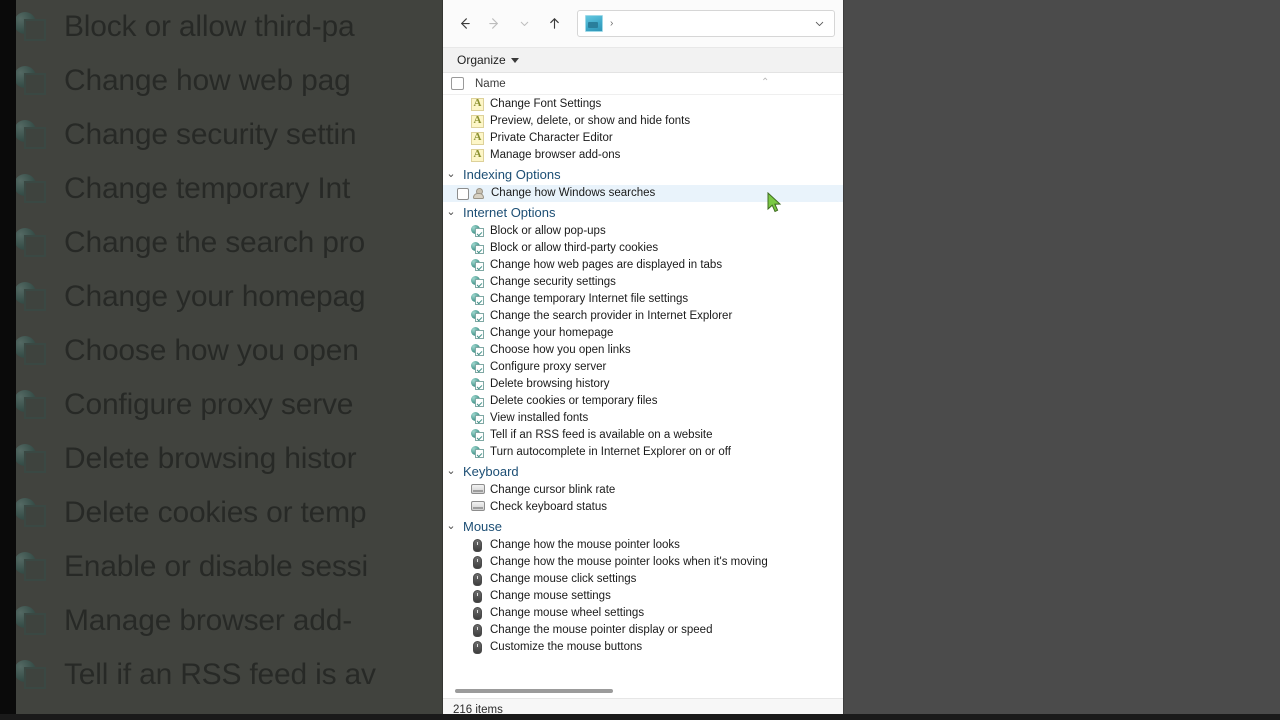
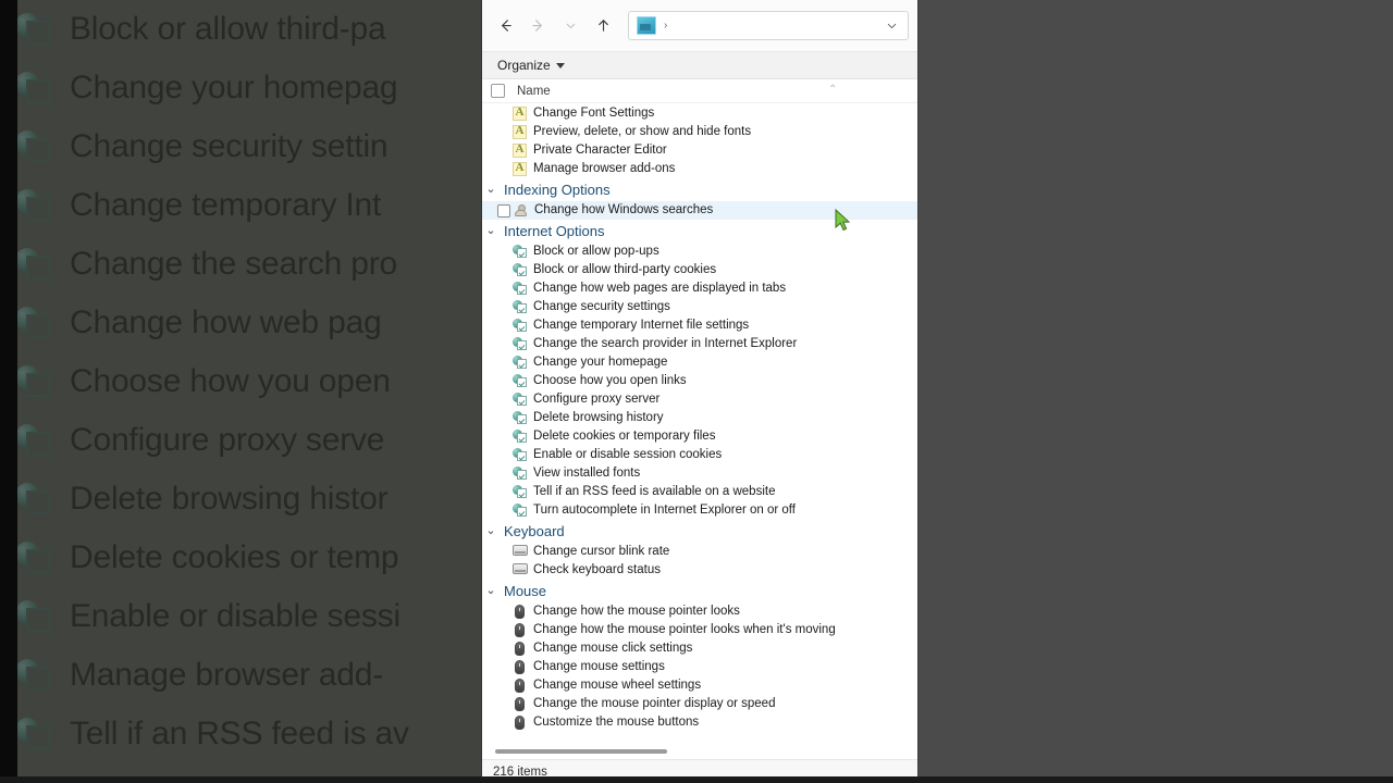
  Block or allow third-pa
- Change how web pag
+ Change your homepag
  Change security settin
  Change temporary Int
  Change the search pro
- Change your homepag
+ Change how web pag
  Choose how you open
  Configure proxy serve
  Delete browsing histor
  Delete cookies or temp
  Enable or disable sessi
  Manage browser add-
  Tell if an RSS feed is av
  ›
  Organize
  Name
  ⌃
  Change Font Settings
  Preview, delete, or show and hide fonts
  Private Character Editor
  Manage browser add-ons
  ⌄
  Indexing Options
  Change how Windows searches
  ⌄
  Internet Options
  Block or allow pop-ups
  Block or allow third-party cookies
  Change how web pages are displayed in tabs
  Change security settings
  Change temporary Internet file settings
  Change the search provider in Internet Explorer
  Change your homepage
  Choose how you open links
  Configure proxy server
  Delete browsing history
  Delete cookies or temporary files
+ Enable or disable session cookies
  View installed fonts
  Tell if an RSS feed is available on a website
  Turn autocomplete in Internet Explorer on or off
  ⌄
  Keyboard
  Change cursor blink rate
  Check keyboard status
  ⌄
  Mouse
  Change how the mouse pointer looks
  Change how the mouse pointer looks when it's moving
  Change mouse click settings
  Change mouse settings
  Change mouse wheel settings
  Change the mouse pointer display or speed
  Customize the mouse buttons
  216 items
